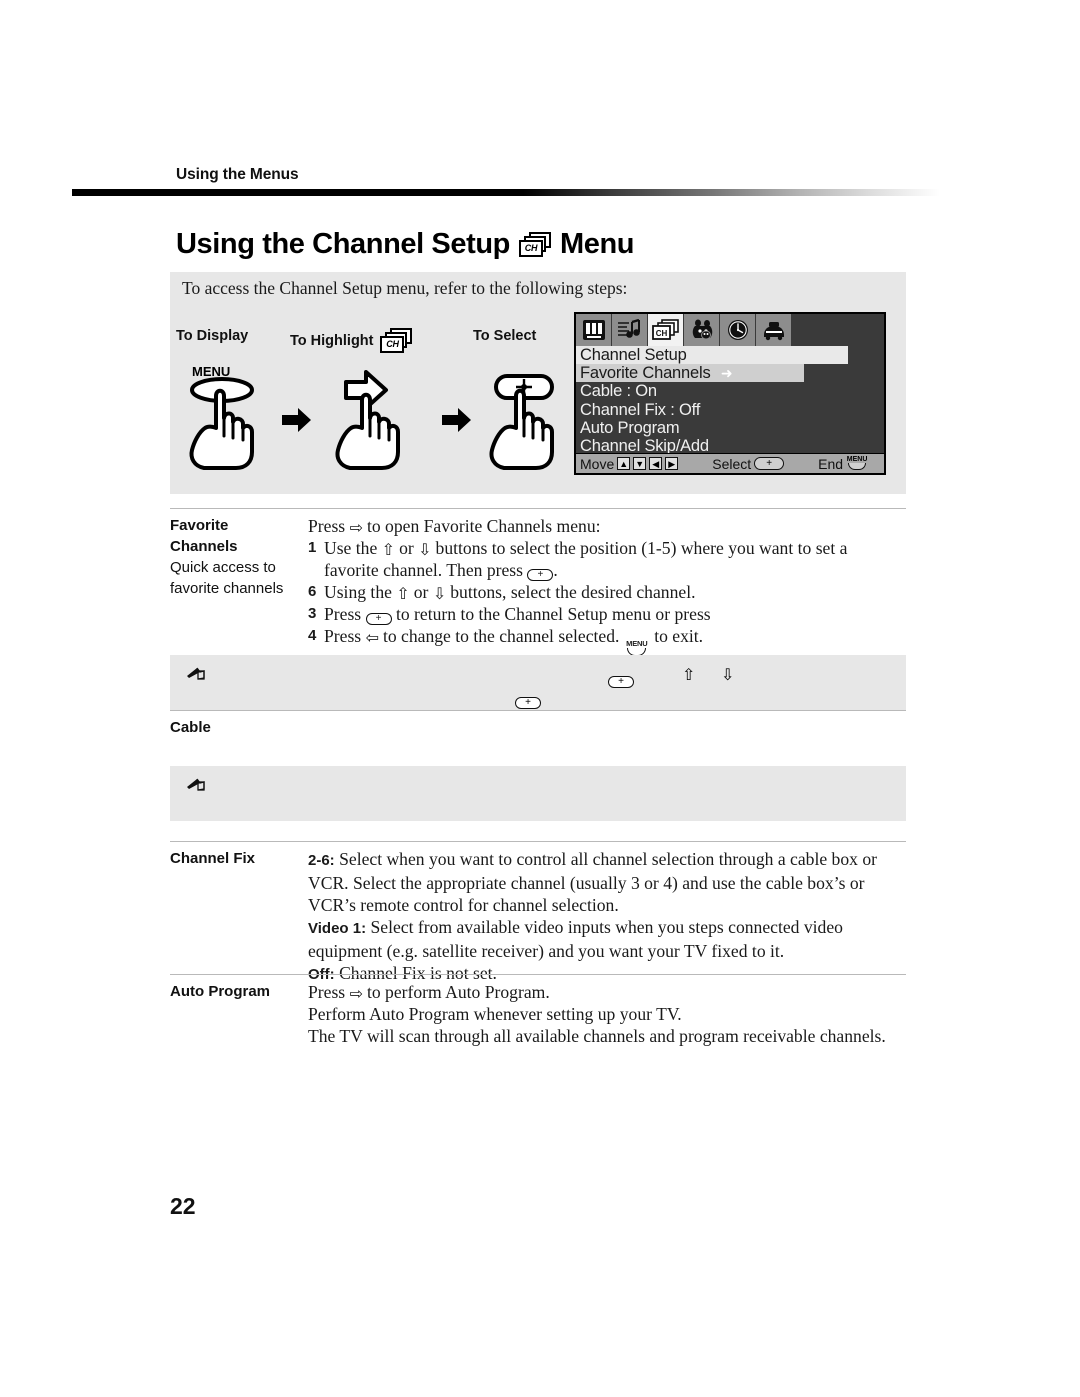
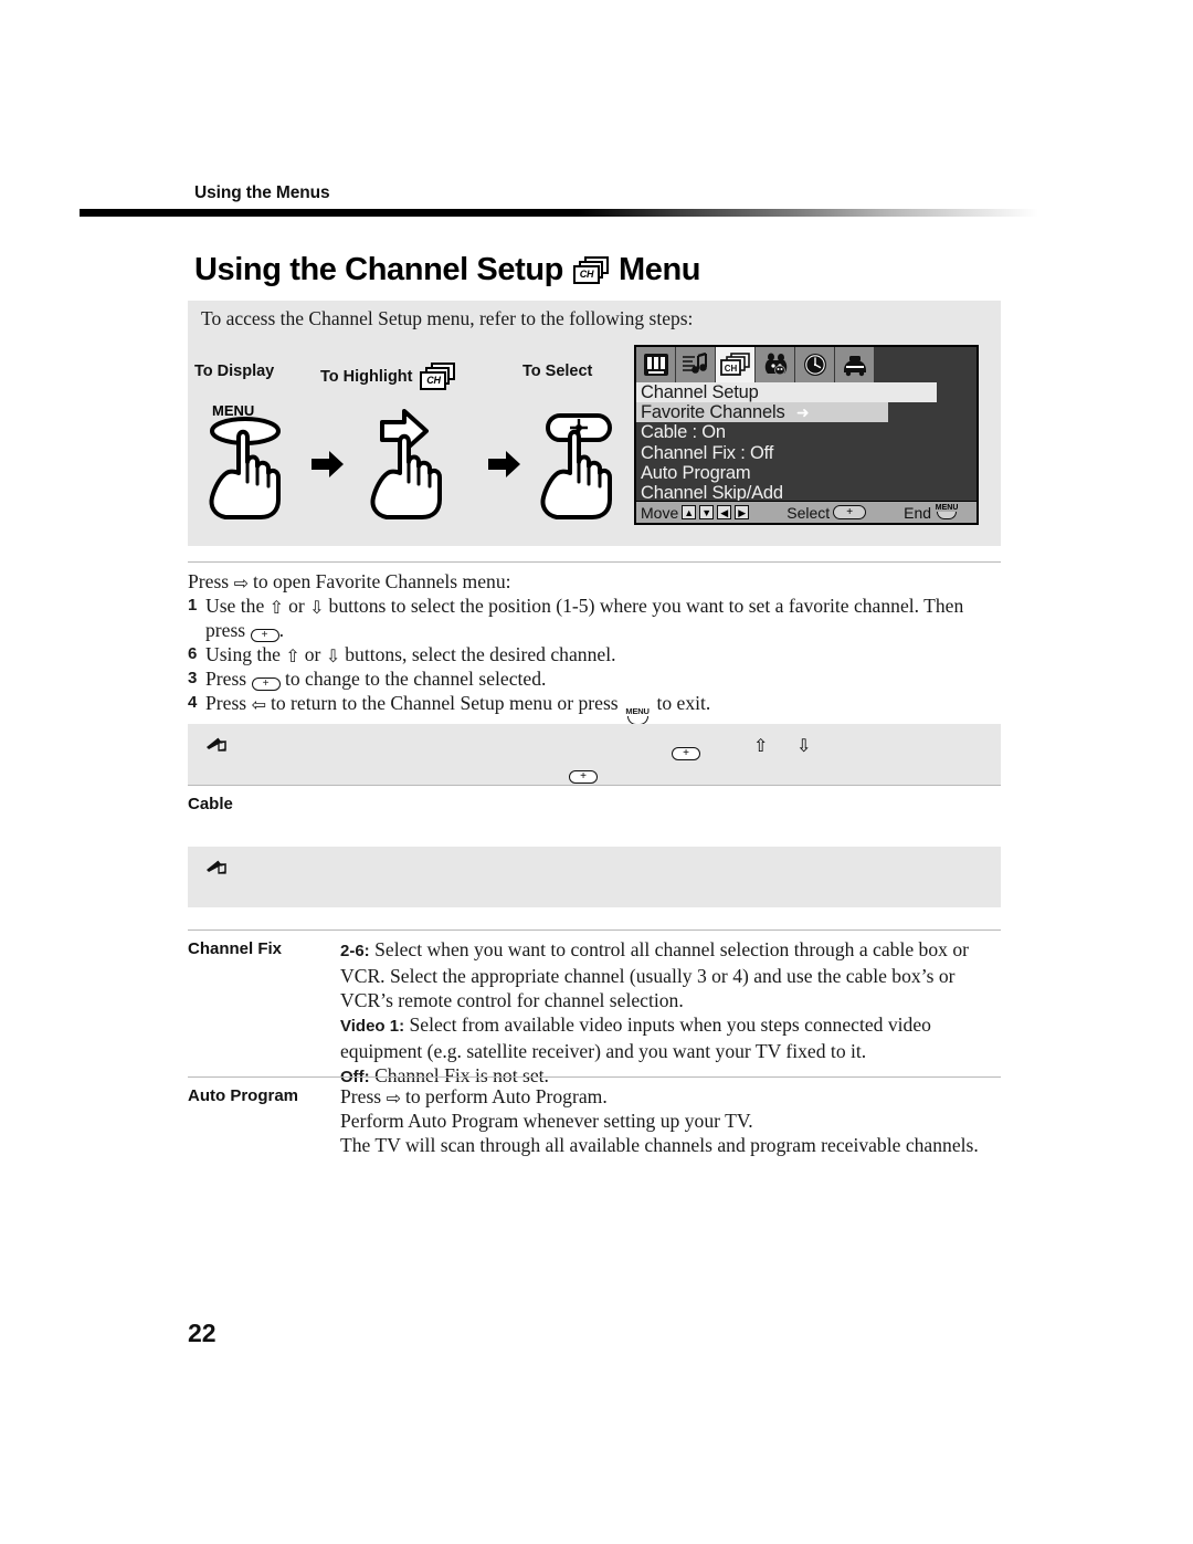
  Using the Menus
  Using the Channel Setup
  CH
  Menu
  To access the Channel Setup menu, refer to the following steps:
  To Display
  To Highlight
  CH
  To Select
  MENU
  CH
  Channel Setup
  Favorite Channels ➜
  Cable : On
  Channel Fix : Off
  Auto Program
  Channel Skip/Add
  Move
  ▲
  ▼
  ◀
  ▶
  Select
  +
  End
- Favorite
- Channels
- Quick access to favorite channels
  Press ⇨ to open Favorite Channels menu:
  1
  Use the ⇧ or ⇩ buttons to select the position (1-5) where you want to set a favorite channel. Then press + .
  6
  Using the ⇧ or ⇩ buttons, select the desired channel.
  3
- Press + to return to the Channel Setup menu or press
+ Press + to change to the channel selected.
  4
- Press ⇦ to change to the channel selected.
+ Press ⇦ to return to the Channel Setup menu or press
  MENU
  to exit.
  +
  ⇧
  ⇩
  +
  Cable
  Channel Fix
  2-6: Select when you want to control all channel selection through a cable box or VCR. Select the appropriate channel (usually 3 or 4) and use the cable box’s or VCR’s remote control for channel selection.
  Video 1: Select from available video inputs when you steps connected video equipment (e.g. satellite receiver) and you want your TV fixed to it.
  Channel Fix is not set.
  Auto Program
  Press ⇨ to perform Auto Program.
  Perform Auto Program whenever setting up your TV.
  The TV will scan through all available channels and program receivable channels.
  22
